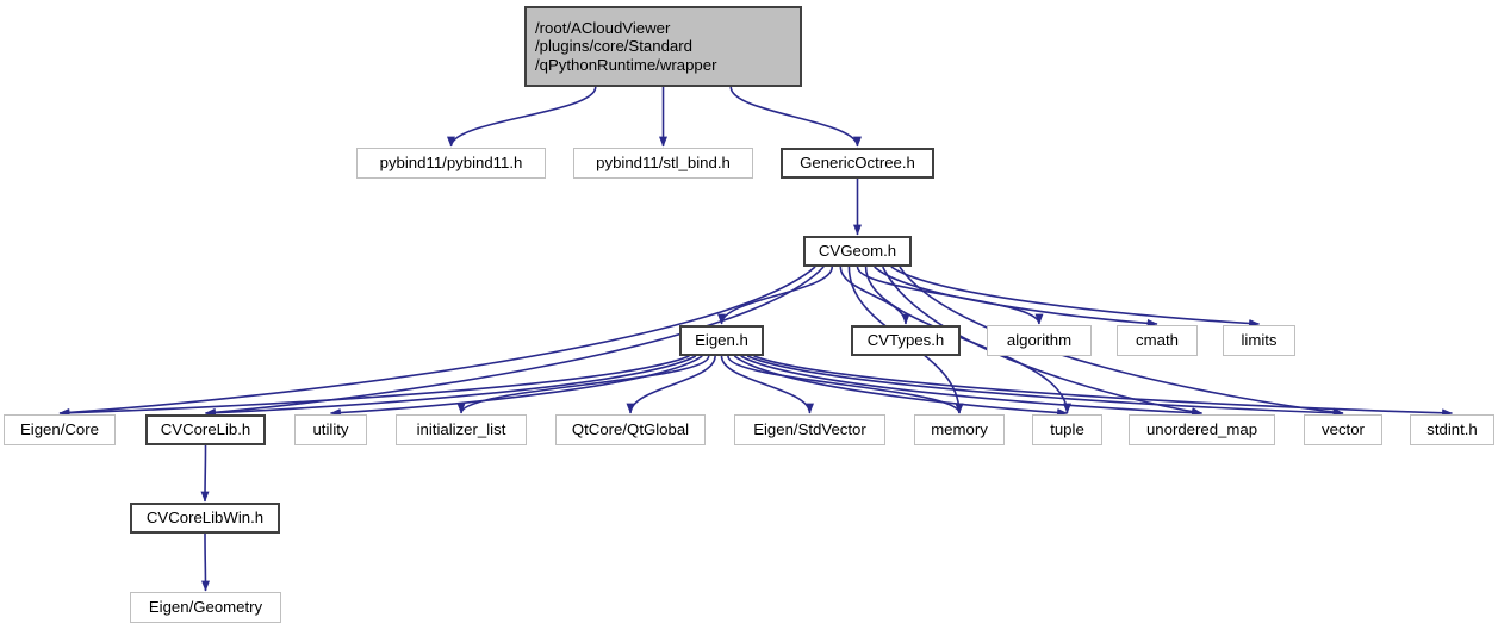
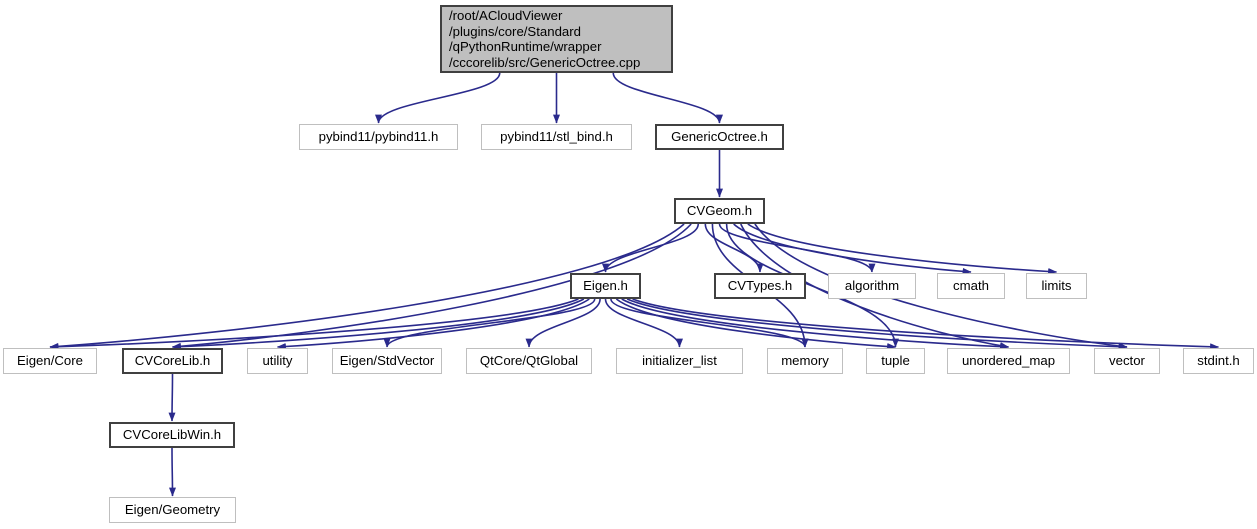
  /root/ACloudViewer
  /plugins/core/Standard
  /qPythonRuntime/wrapper
+ /cccorelib/src/GenericOctree.cpp
  pybind11/pybind11.h
  pybind11/stl_bind.h
  GenericOctree.h
  CVGeom.h
  Eigen.h
  CVTypes.h
  algorithm
  cmath
  limits
  Eigen/Core
  CVCoreLib.h
  utility
- initializer_list
+ Eigen/StdVector
  QtCore/QtGlobal
- Eigen/StdVector
+ initializer_list
  memory
  tuple
  unordered_map
  vector
  stdint.h
  CVCoreLibWin.h
  Eigen/Geometry
